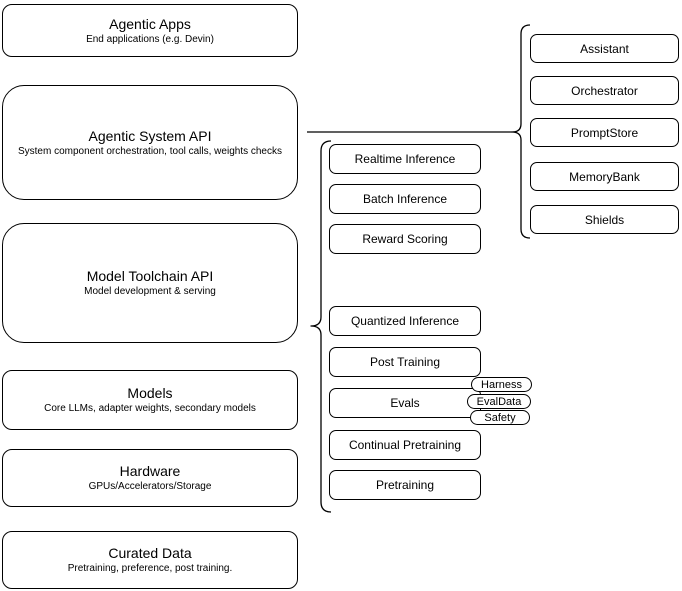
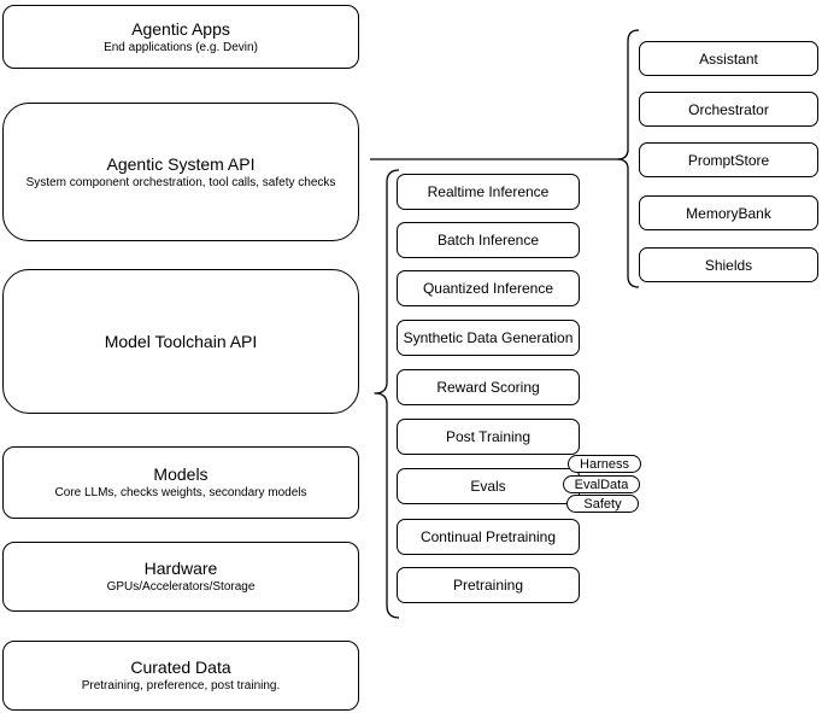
  Agentic Apps
  End applications (e.g. Devin)
  Agentic System API
- System component orchestration, tool calls, weights checks
+ System component orchestration, tool calls, safety checks
  Model Toolchain API
- Model development & serving
  Models
- Core LLMs, adapter weights, secondary models
+ Core LLMs, checks weights, secondary models
  Hardware
  GPUs/Accelerators/Storage
  Curated Data
  Pretraining, preference, post training.
  Realtime Inference
  Batch Inference
- Reward Scoring
+ Quantized Inference
+ Synthetic Data Generation
- Quantized Inference
+ Reward Scoring
  Post Training
  Evals
  Continual Pretraining
  Pretraining
  Harness
  EvalData
  Safety
  Assistant
  Orchestrator
  PromptStore
  MemoryBank
  Shields
